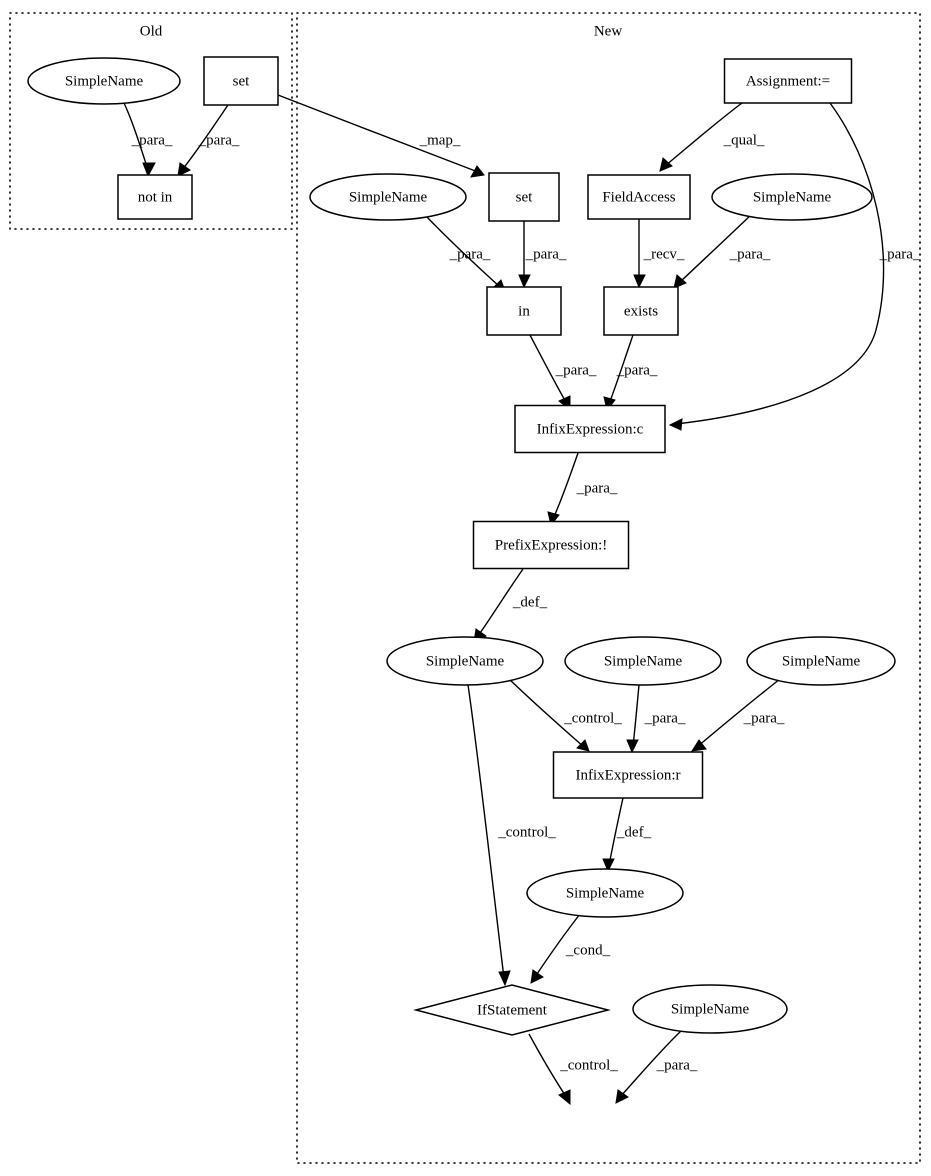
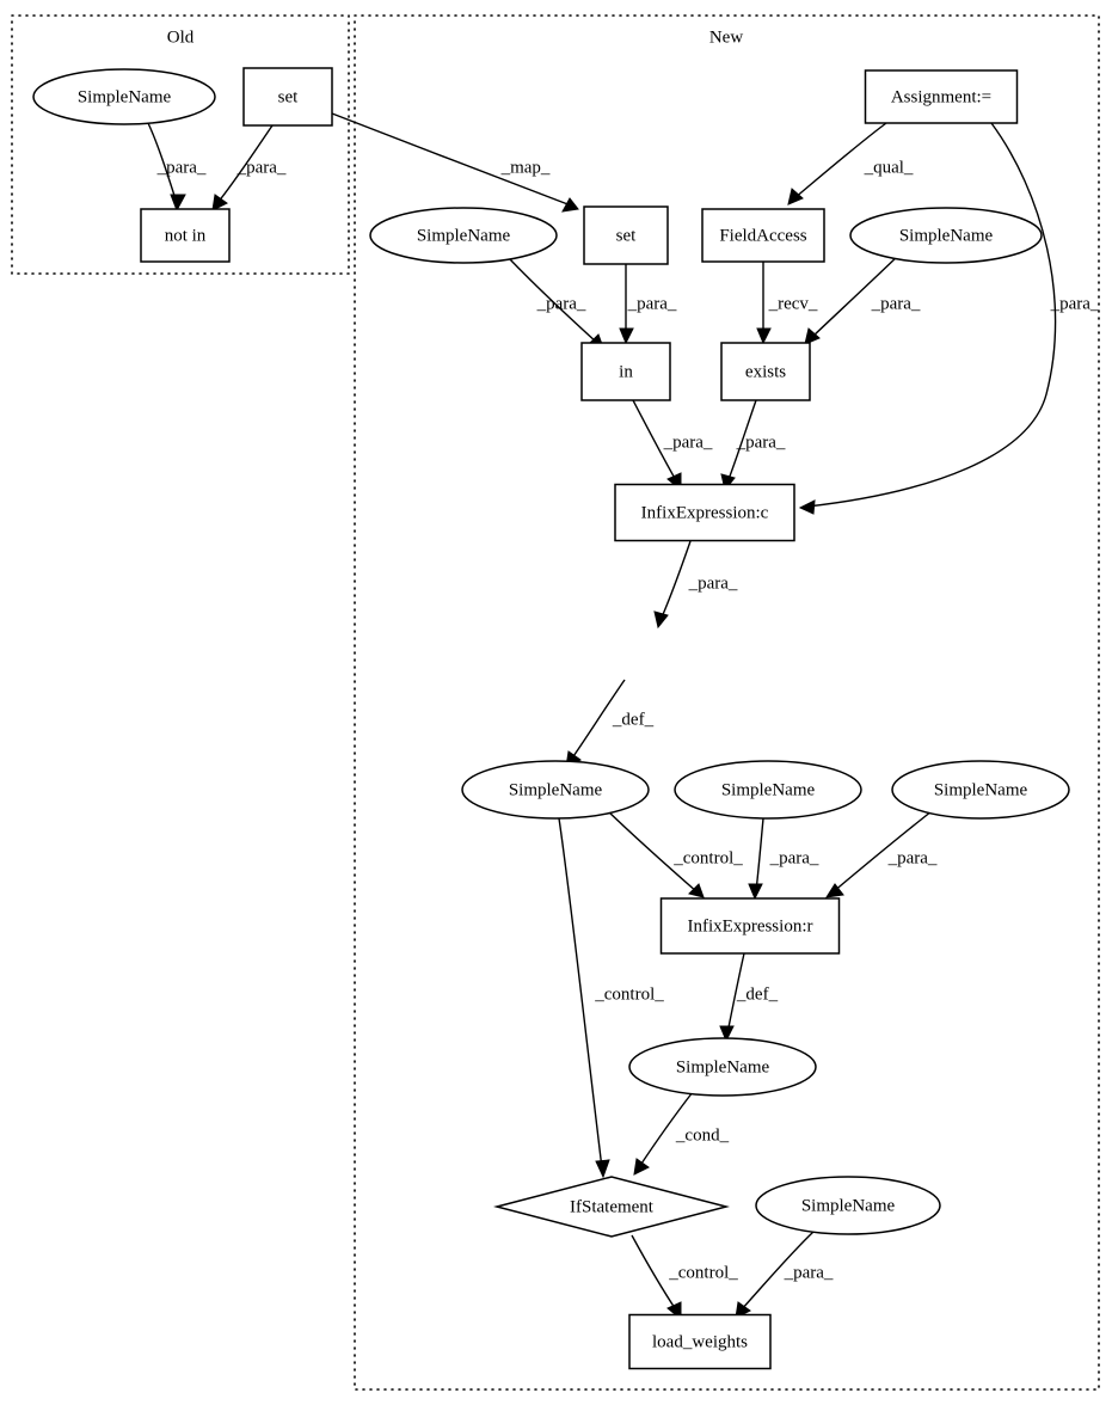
  Old
  New
  _para_
  _para_
  _map_
  _qual_
  _para_
  _para_
  _para_
  _recv_
  _para_
  _para_
  _para_
  _para_
  _def_
  _control_
  _para_
  _para_
  _def_
  _control_
  _cond_
  _control_
  _para_
  SimpleName
  set
  not in
  Assignment:=
  SimpleName
  set
  FieldAccess
  SimpleName
  in
  exists
  InfixExpression:c
- PrefixExpression:!
  SimpleName
  SimpleName
  SimpleName
  InfixExpression:r
  SimpleName
  IfStatement
  SimpleName
+ load_weights
